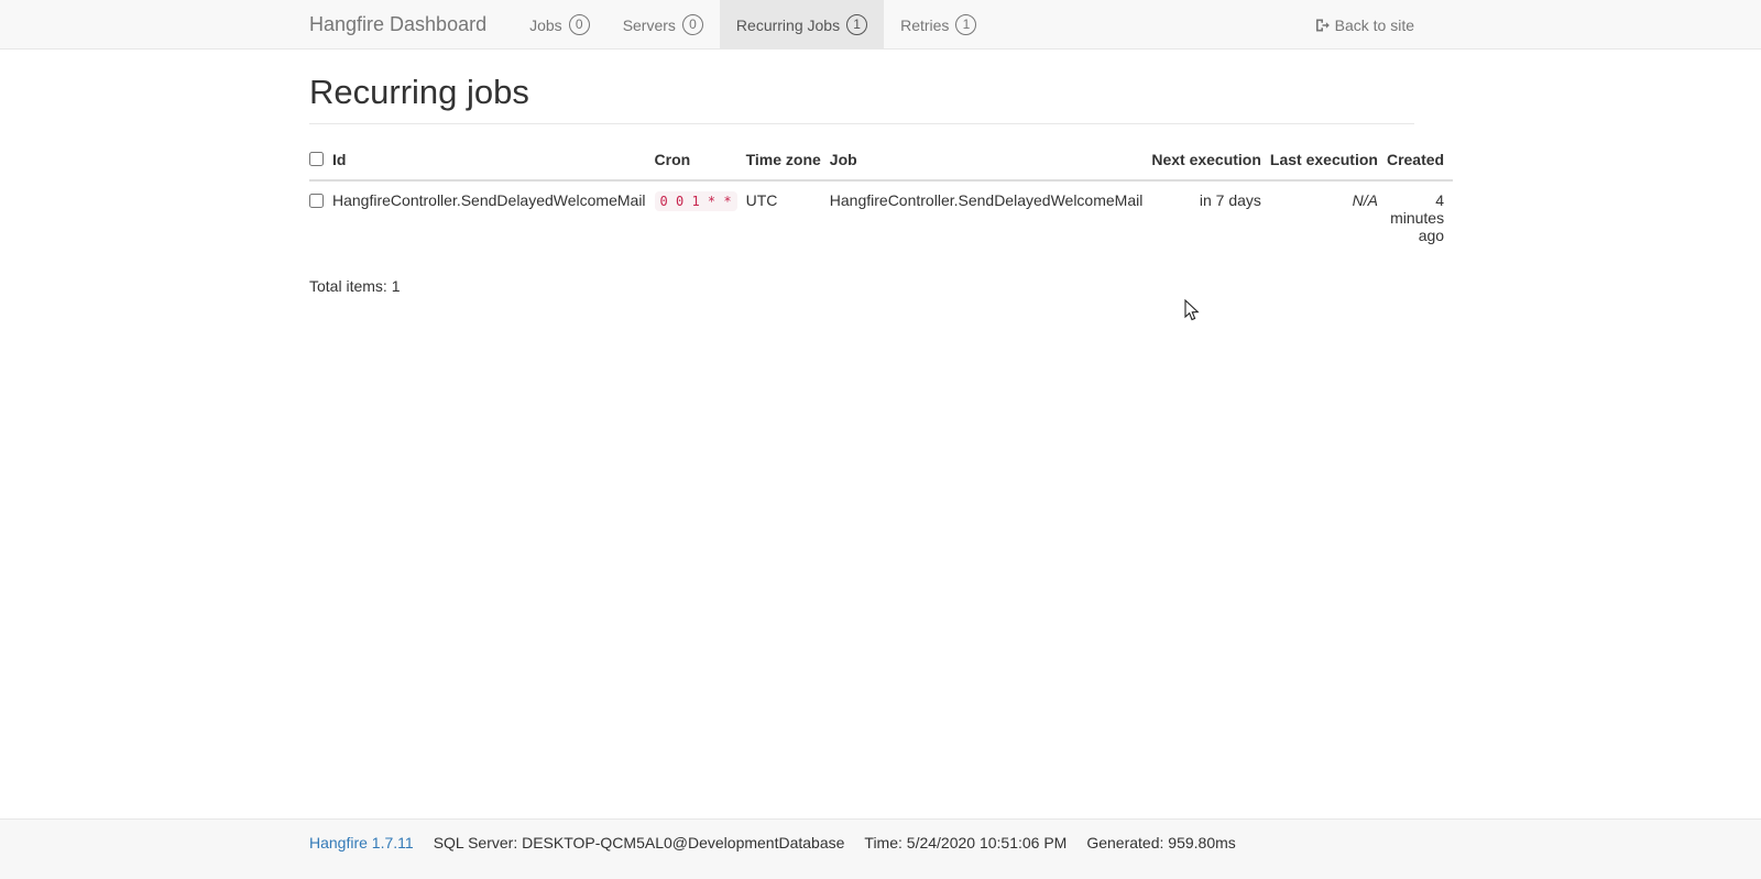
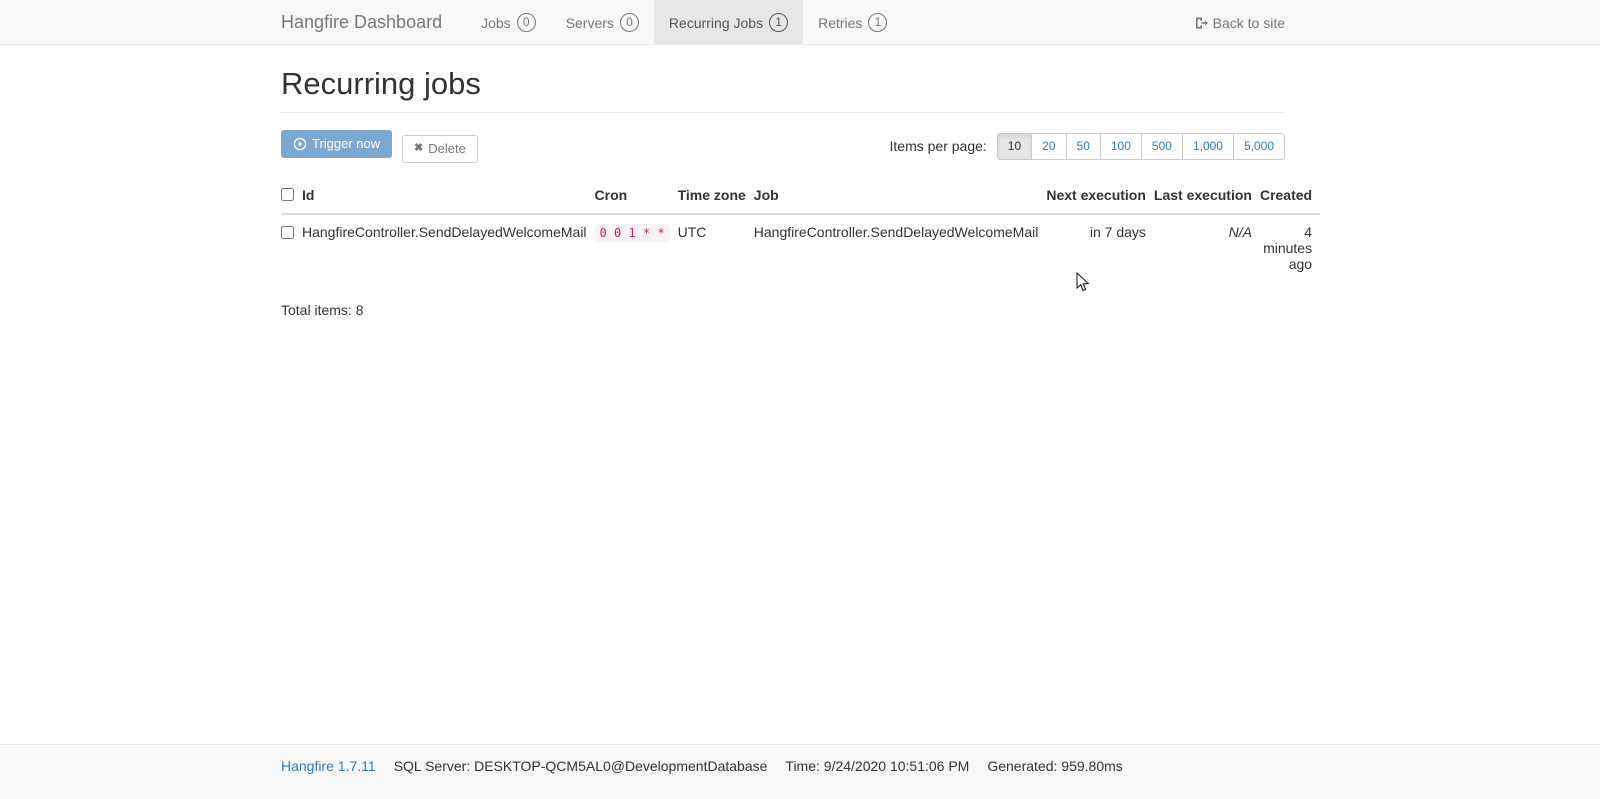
  Hangfire Dashboard
  Jobs
  0
  Servers
  0
  Recurring Jobs
  1
  Retries
  1
  Back to site
  Recurring jobs
+ Trigger now
+ ✖
+ Delete
+ Items per page:
+ 10
+ 20
+ 50
+ 100
+ 500
+ 1,000
+ 5,000
  	Id	Cron	Time zone	Job	Next execution	Last execution	Created
  	HangfireController.SendDelayedWelcomeMail	0 0 1 * *	UTC	HangfireController.SendDelayedWelcomeMail	in 7 days	N/A	4 minutes ago
- Total items: 1
+ Total items: 8
  Hangfire 1.7.11
  SQL Server: DESKTOP-QCM5AL0@DevelopmentDatabase
- Time: 5/24/2020 10:51:06 PM
+ Time: 9/24/2020 10:51:06 PM
  Generated: 959.80ms
